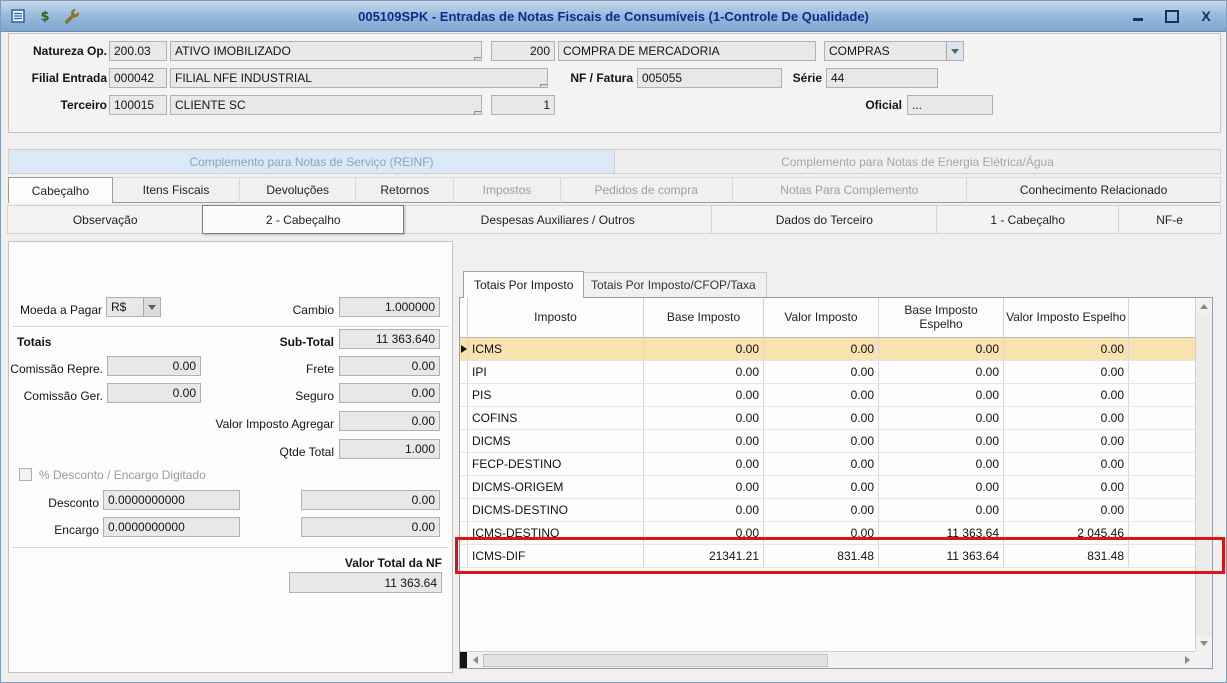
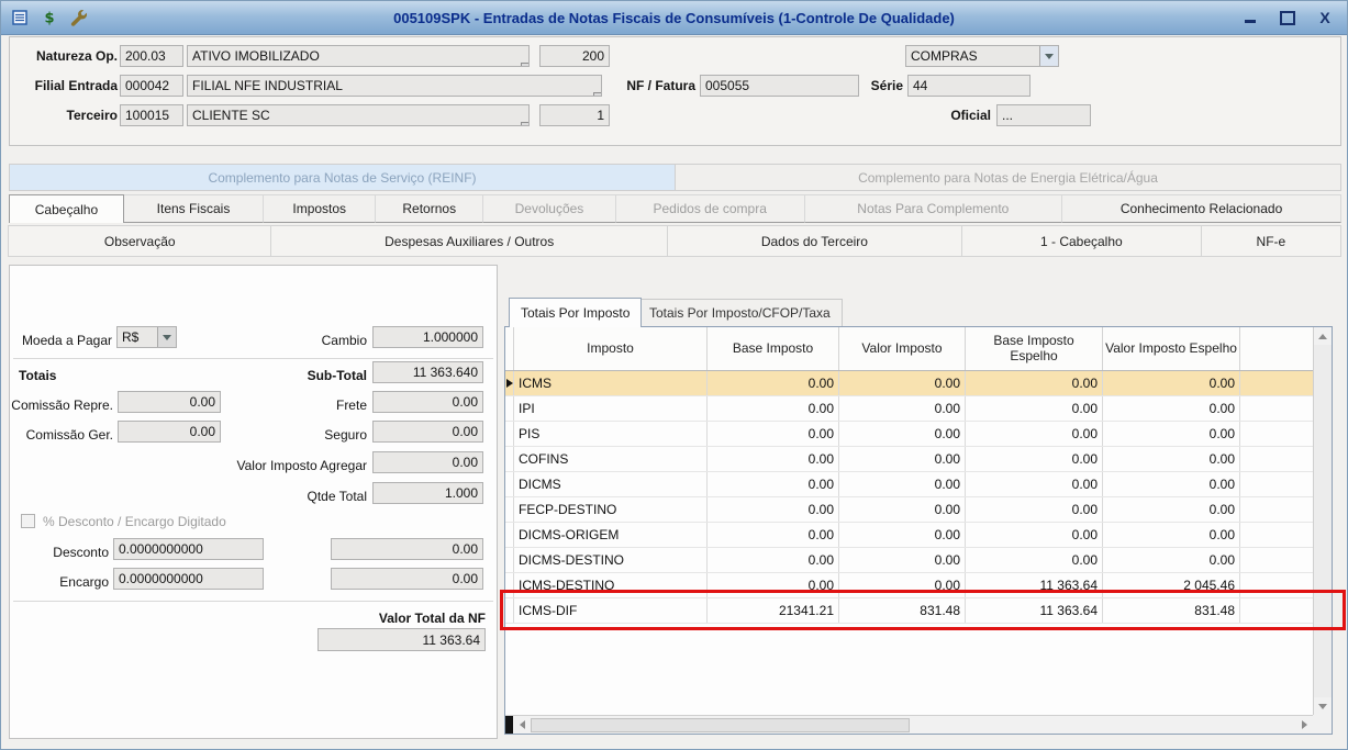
  $
  005109SPK - Entradas de Notas Fiscais de Consumíveis (1-Controle De Qualidade)
  X
  Natureza Op.
  200.03
  ATIVO IMOBILIZADO
  200
- COMPRA DE MERCADORIA
  COMPRAS
  Filial Entrada
  000042
  FILIAL NFE INDUSTRIAL
  NF / Fatura
  005055
  Série
  44
  Terceiro
  100015
  CLIENTE SC
  1
  Oficial
  ...
  Complemento para Notas de Serviço (REINF)
  Complemento para Notas de Energia Elétrica/Água
  Cabeçalho
  Itens Fiscais
- Devoluções
+ Impostos
  Retornos
- Impostos
+ Devoluções
  Pedidos de compra
  Notas Para Complemento
  Conhecimento Relacionado
  Observação
- 2 - Cabeçalho
  Despesas Auxiliares / Outros
  Dados do Terceiro
  1 - Cabeçalho
  NF-e
  Moeda a Pagar
  R$
  Cambio
  1.000000
  Totais
  Sub-Total
  11 363.640
  Comissão Repre.
  0.00
  Frete
  0.00
  Comissão Ger.
  0.00
  Seguro
  0.00
  Valor Imposto Agregar
  0.00
  Qtde Total
  1.000
  % Desconto / Encargo Digitado
  Desconto
  0.0000000000
  0.00
  Encargo
  0.0000000000
  0.00
  Valor Total da NF
  11 363.64
  Totais Por Imposto
  Totais Por Imposto/CFOP/Taxa
  Imposto
  Base Imposto
  Valor Imposto
  Base Imposto Espelho
  Valor Imposto Espelho
  ICMS
  0.00
  0.00
  0.00
  0.00
  IPI
  0.00
  0.00
  0.00
  0.00
  PIS
  0.00
  0.00
  0.00
  0.00
  COFINS
  0.00
  0.00
  0.00
  0.00
  DICMS
  0.00
  0.00
  0.00
  0.00
  FECP-DESTINO
  0.00
  0.00
  0.00
  0.00
  DICMS-ORIGEM
  0.00
  0.00
  0.00
  0.00
  DICMS-DESTINO
  0.00
  0.00
  0.00
  0.00
  ICMS-DESTINO
  0.00
  0.00
  11 363.64
  2 045.46
  ICMS-DIF
  21341.21
  831.48
  11 363.64
  831.48
